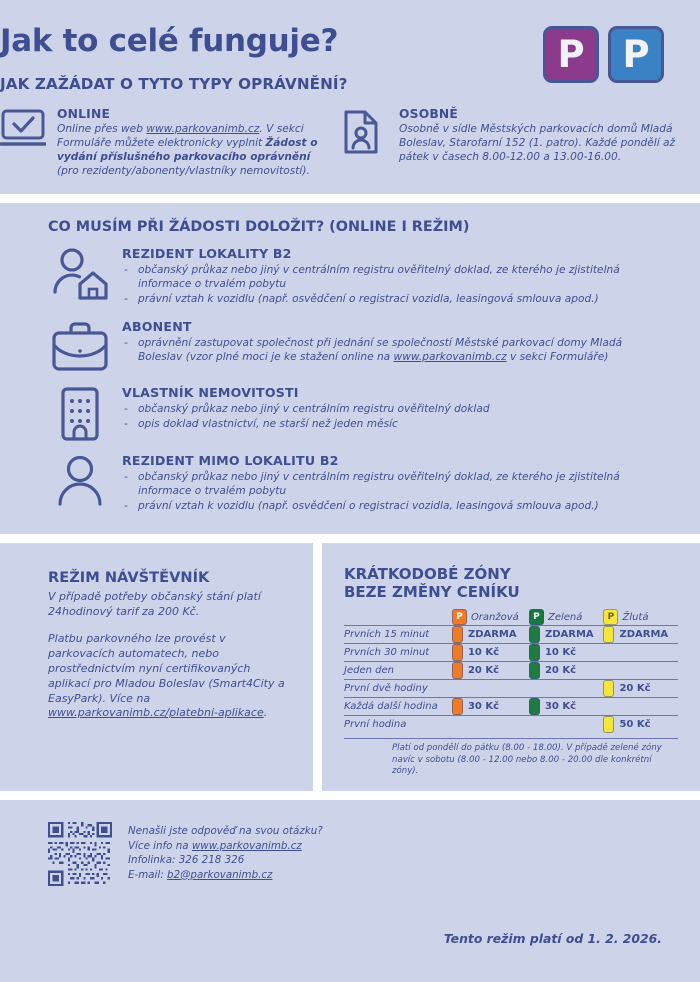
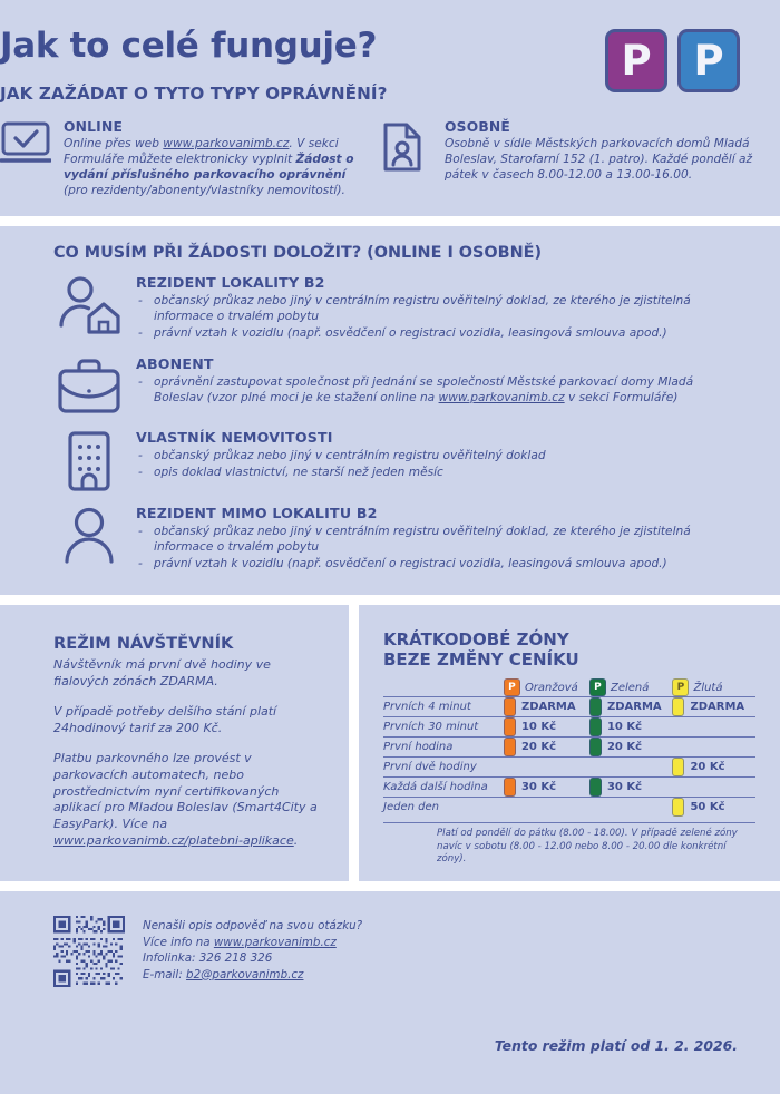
  P
  P
  Jak to celé funguje?
  JAK ZAŽÁDAT O TYTO TYPY OPRÁVNĚNÍ?
  ONLINE
  Online přes web www.parkovanimb.cz. V sekci Formuláře můžete elektronicky vyplnit Žádost o vydání příslušného parkovacího oprávnění (pro rezidenty/abonenty/vlastníky nemovitostí).
  OSOBNĚ
  Osobně v sídle Městských parkovacích domů Mladá Boleslav, Starofarní 152 (1. patro). Každé pondělí až pátek v časech 8.00-12.00 a 13.00-16.00.
- CO MUSÍM PŘI ŽÁDOSTI DOLOŽIT? (ONLINE I REŽIM)
+ CO MUSÍM PŘI ŽÁDOSTI DOLOŽIT? (ONLINE I OSOBNĚ)
  REZIDENT LOKALITY B2
  občanský průkaz nebo jiný v centrálním registru ověřitelný doklad, ze kterého je zjistitelná informace o trvalém pobytu
  právní vztah k vozidlu (např. osvědčení o registraci vozidla, leasingová smlouva apod.)
  ABONENT
  oprávnění zastupovat společnost při jednání se společností Městské parkovací domy Mladá Boleslav (vzor plné moci je ke stažení online na www.parkovanimb.cz v sekci Formuláře)
  VLASTNÍK NEMOVITOSTI
  občanský průkaz nebo jiný v centrálním registru ověřitelný doklad
  opis doklad vlastnictví, ne starší než jeden měsíc
  REZIDENT MIMO LOKALITU B2
  občanský průkaz nebo jiný v centrálním registru ověřitelný doklad, ze kterého je zjistitelná informace o trvalém pobytu
  právní vztah k vozidlu (např. osvědčení o registraci vozidla, leasingová smlouva apod.)
  REŽIM NÁVŠTĚVNÍK
+ Návštěvník má první dvě hodiny ve fialových zónách ZDARMA.
- V případě potřeby občanský stání platí 24hodinový tarif za 200 Kč.
+ V případě potřeby delšího stání platí 24hodinový tarif za 200 Kč.
  Platbu parkovného lze provést v parkovacích automatech, nebo prostřednictvím nyní certifikovaných aplikací pro Mladou Boleslav (Smart4City a EasyPark). Více na www.parkovanimb.cz/platebni-aplikace.
  KRÁTKODOBÉ ZÓNY
  BEZE ZMĚNY CENÍKU
  	P Oranžová	P Zelená	P Žlutá
- Prvních 15 minut	ZDARMA	ZDARMA	ZDARMA
+ Prvních 4 minut	ZDARMA	ZDARMA	ZDARMA
  Prvních 30 minut	10 Kč	10 Kč
- Jeden den	20 Kč	20 Kč
+ První hodina	20 Kč	20 Kč
  První dvě hodiny			20 Kč
  Každá další hodina	30 Kč	30 Kč
- První hodina			50 Kč
+ Jeden den			50 Kč
  Platí od pondělí do pátku (8.00 - 18.00). V případě zelené zóny navíc v sobotu (8.00 - 12.00 nebo 8.00 - 20.00 dle konkrétní zóny).
- Nenašli jste odpověď na svou otázku?
+ Nenašli opis odpověď na svou otázku?
  Více info na www.parkovanimb.cz
  Infolinka: 326 218 326
  E-mail: b2@parkovanimb.cz
  Tento režim platí od 1. 2. 2026.
